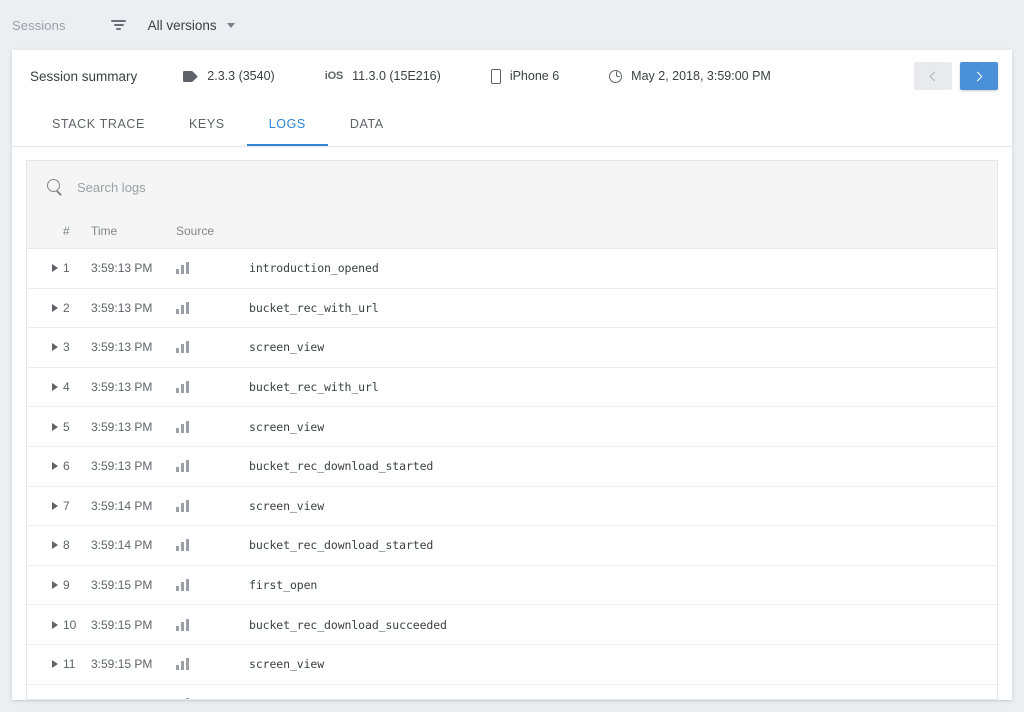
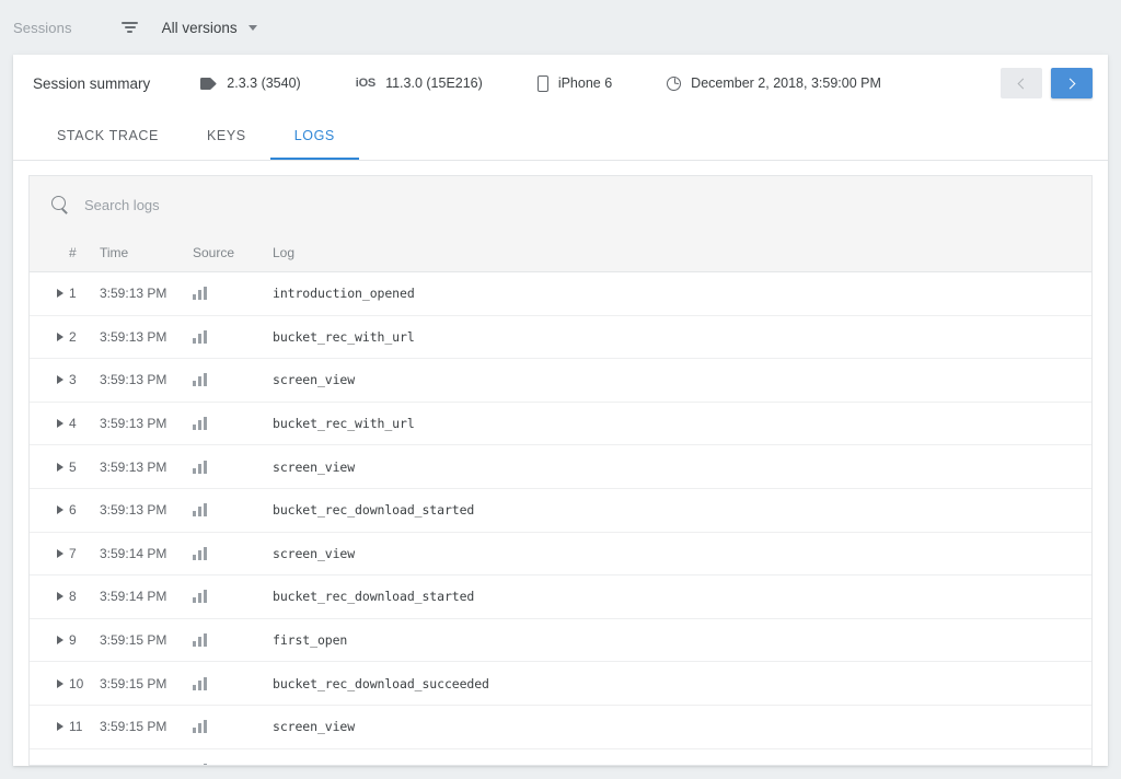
  Sessions
  All versions
  Session summary
  2.3.3 (3540)
  iOS
  11.3.0 (15E216)
  iPhone 6
- May 2, 2018, 3:59:00 PM
+ December 2, 2018, 3:59:00 PM
  STACK TRACE
  KEYS
  LOGS
- DATA
  Search logs
  #
  Time
  Source
+ Log
  1
  3:59:13 PM
  introduction_opened
  2
  3:59:13 PM
  bucket_rec_with_url
  3
  3:59:13 PM
  screen_view
  4
  3:59:13 PM
  bucket_rec_with_url
  5
  3:59:13 PM
  screen_view
  6
  3:59:13 PM
  bucket_rec_download_started
  7
  3:59:14 PM
  screen_view
  8
  3:59:14 PM
  bucket_rec_download_started
  9
  3:59:15 PM
  first_open
  10
  3:59:15 PM
  bucket_rec_download_succeeded
  11
  3:59:15 PM
  screen_view
